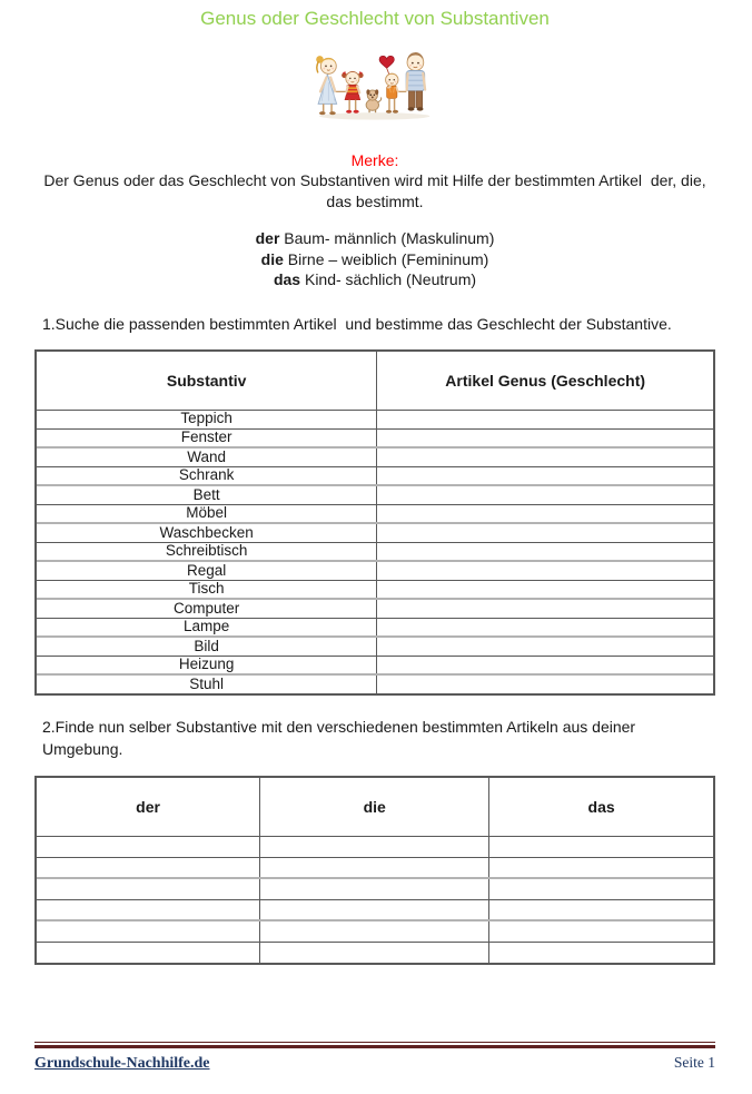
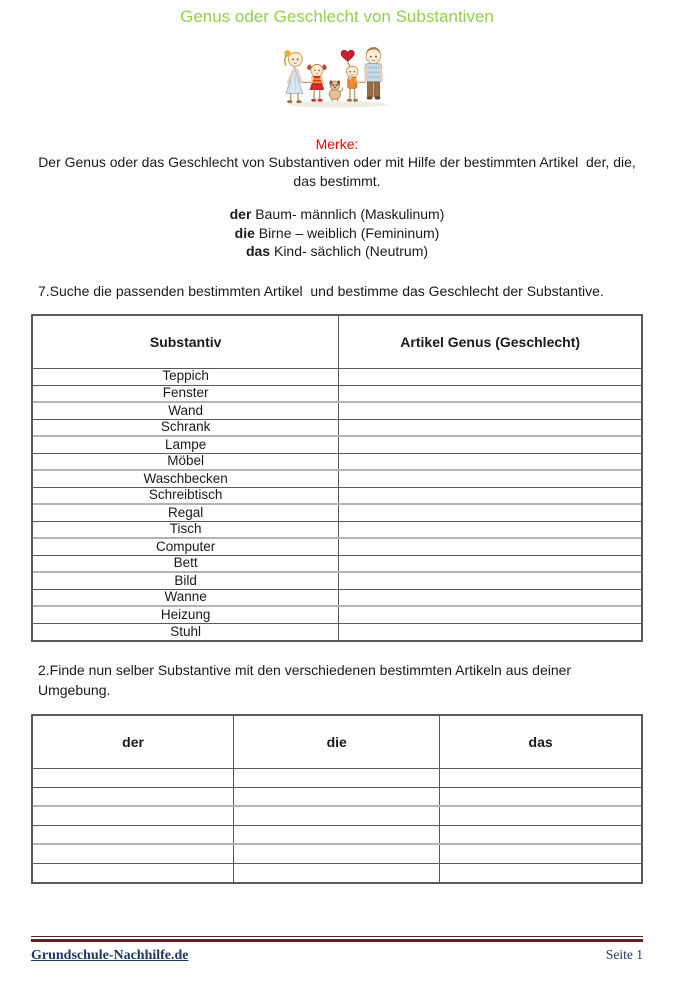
  Genus oder Geschlecht von Substantiven
  Merke:
- Der Genus oder das Geschlecht von Substantiven wird mit Hilfe der bestimmten Artikel der, die, das bestimmt.
+ Der Genus oder das Geschlecht von Substantiven oder mit Hilfe der bestimmten Artikel der, die, das bestimmt.
  der Baum- männlich (Maskulinum)
  die Birne – weiblich (Femininum)
  das Kind- sächlich (Neutrum)
- 1.Suche die passenden bestimmten Artikel und bestimme das Geschlecht der Substantive.
+ 7.Suche die passenden bestimmten Artikel und bestimme das Geschlecht der Substantive.
  Substantiv	Artikel Genus (Geschlecht)
  Teppich
  Fenster
  Wand
  Schrank
- Bett
+ Lampe
  Möbel
  Waschbecken
  Schreibtisch
  Regal
  Tisch
  Computer
- Lampe
+ Bett
  Bild
+ Wanne
  Heizung
  Stuhl
  2.Finde nun selber Substantive mit den verschiedenen bestimmten Artikeln aus deiner Umgebung.
  der	die	das
  Grundschule-Nachhilfe.de
  Seite 1
